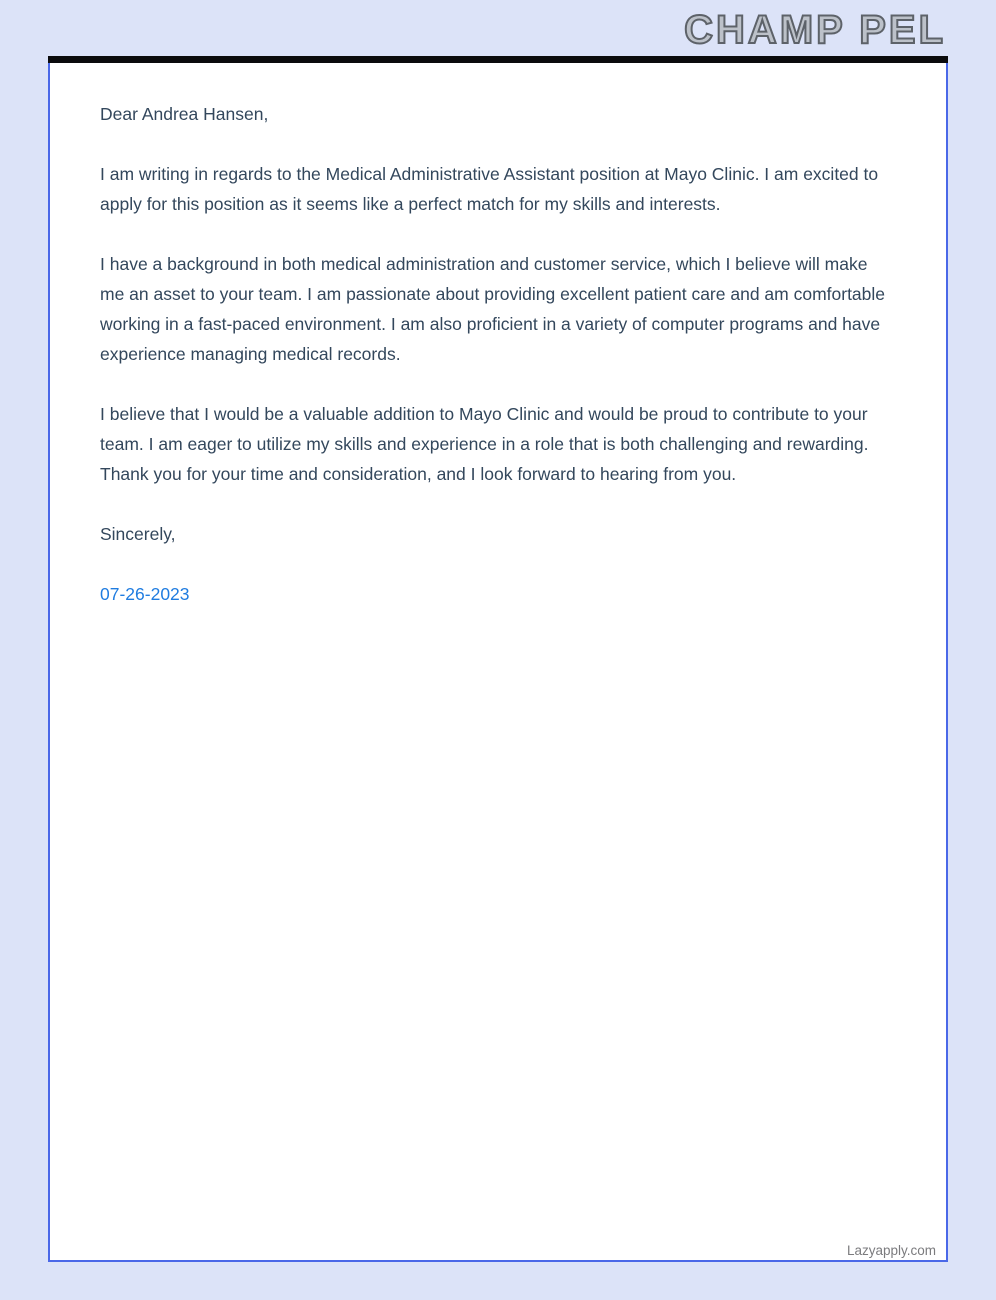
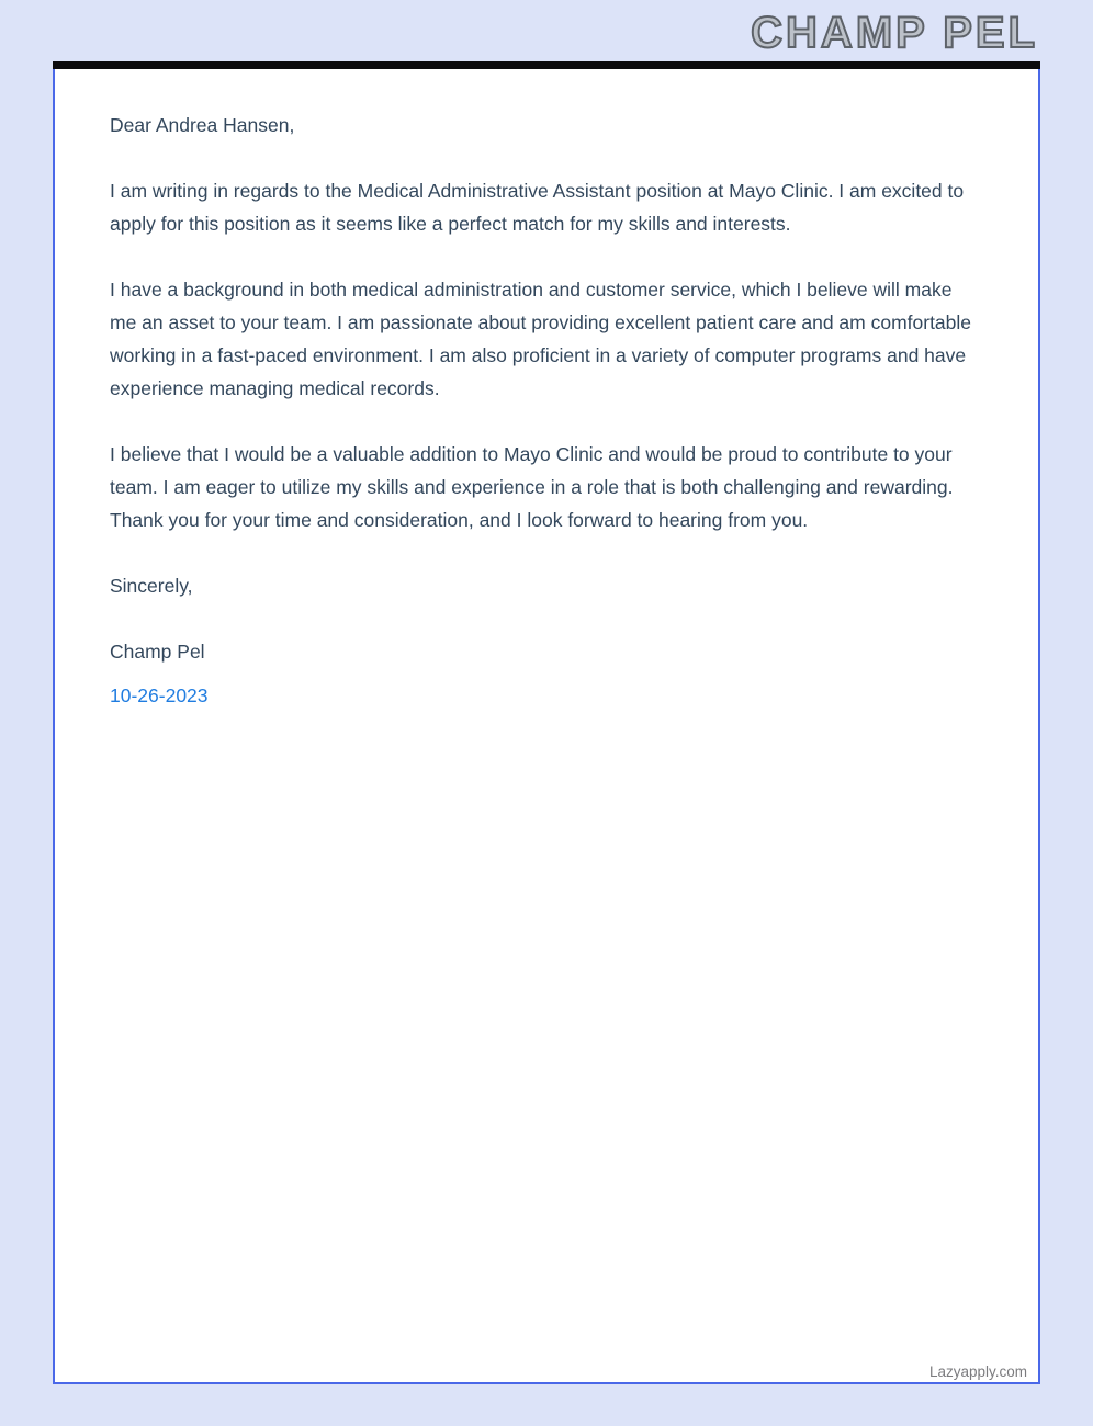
  CHAMP PEL
  Dear Andrea Hansen,
  I am writing in regards to the Medical Administrative Assistant position at Mayo Clinic. I am excited to apply for this position as it seems like a perfect match for my skills and interests.
  I have a background in both medical administration and customer service, which I believe will make me an asset to your team. I am passionate about providing excellent patient care and am comfortable working in a fast-paced environment. I am also proficient in a variety of computer programs and have experience managing medical records.
  I believe that I would be a valuable addition to Mayo Clinic and would be proud to contribute to your team. I am eager to utilize my skills and experience in a role that is both challenging and rewarding. Thank you for your time and consideration, and I look forward to hearing from you.
  Sincerely,
+ Champ Pel
- 07-26-2023
+ 10-26-2023
  Lazyapply.com
